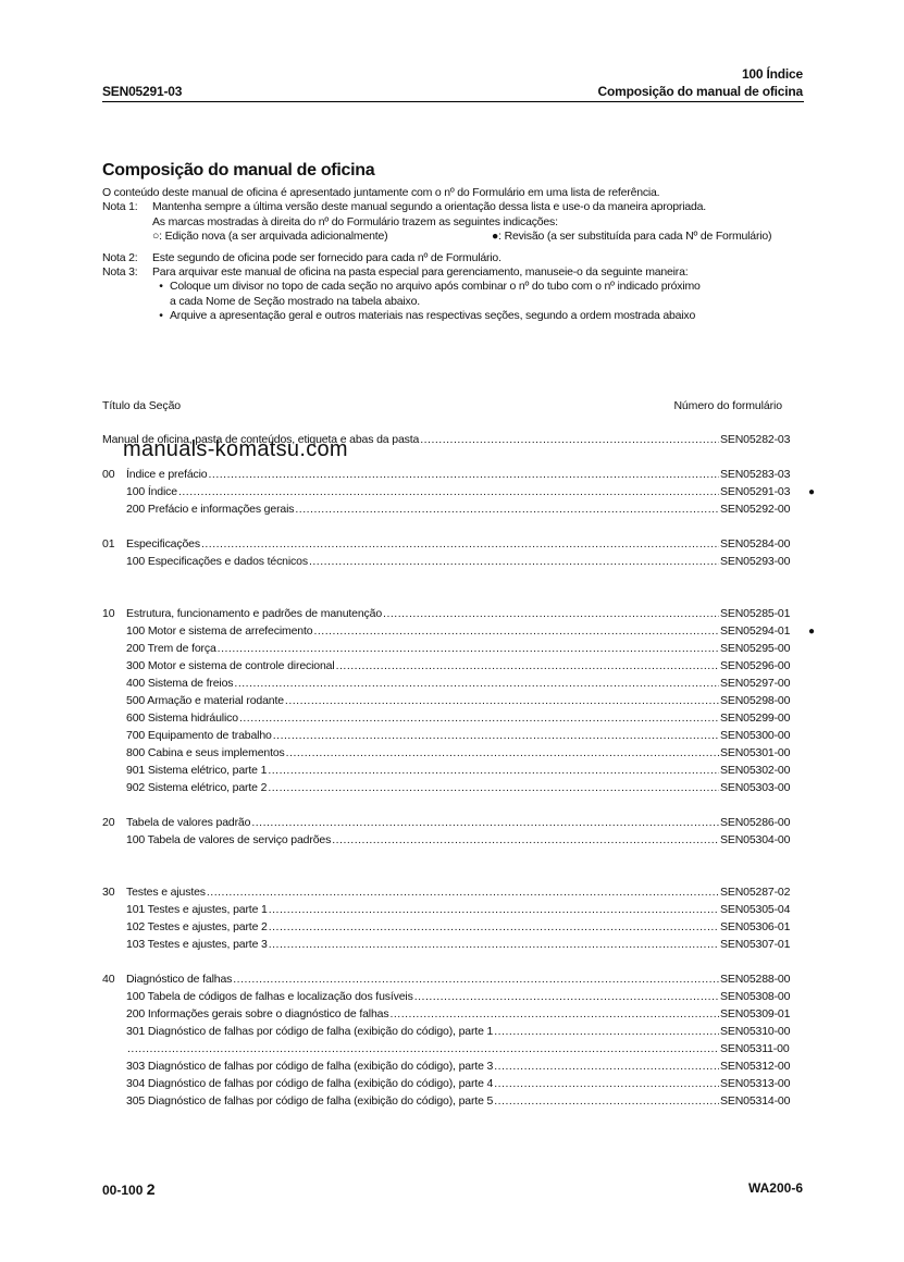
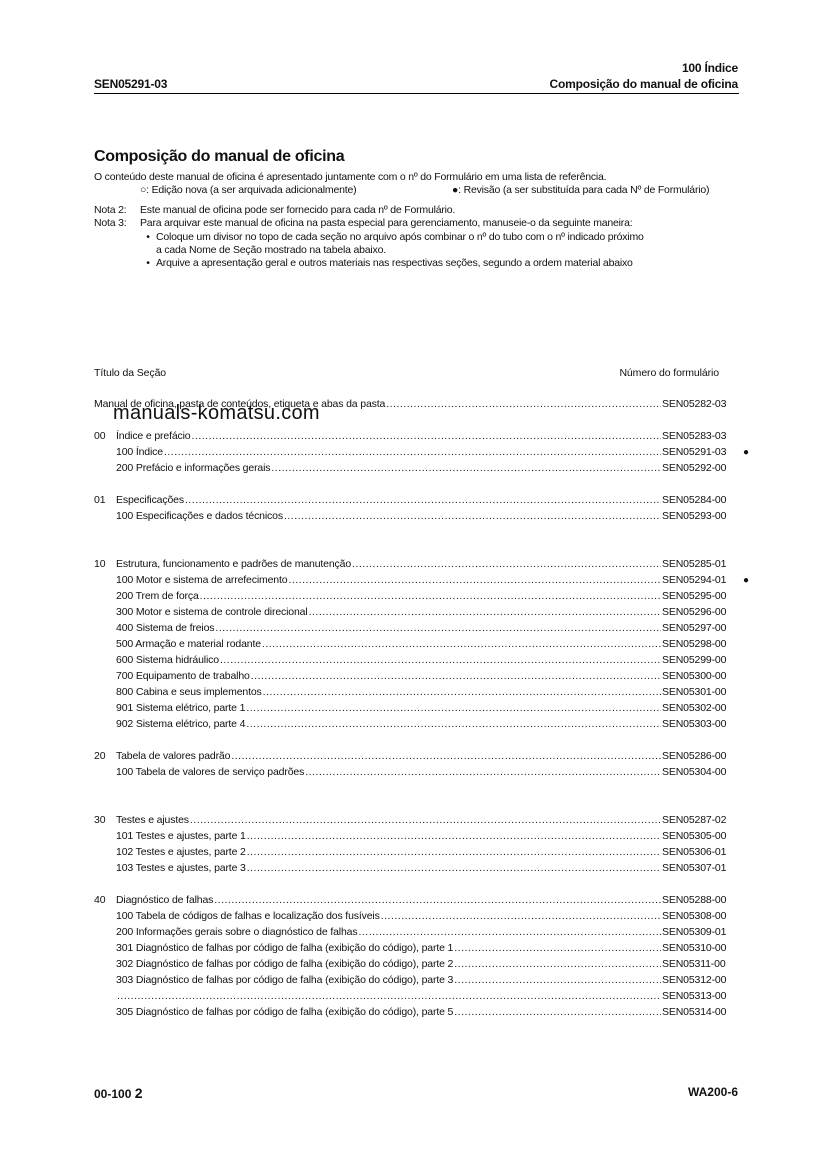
  100 Índice
  Composição do manual de oficina
  SEN05291-03
  Composição do manual de oficina
  O conteúdo deste manual de oficina é apresentado juntamente com o nº do Formulário em uma lista de referência.
- Nota 1:
- Mantenha sempre a última versão deste manual segundo a orientação dessa lista e use-o da maneira apropriada.
- As marcas mostradas à direita do nº do Formulário trazem as seguintes indicações:
  ○: Edição nova (a ser arquivada adicionalmente)
  ●: Revisão (a ser substituída para cada Nº de Formulário)
  Nota 2:
- Este segundo de oficina pode ser fornecido para cada nº de Formulário.
+ Este manual de oficina pode ser fornecido para cada nº de Formulário.
  Nota 3:
  Para arquivar este manual de oficina na pasta especial para gerenciamento, manuseie-o da seguinte maneira:
  •
  Coloque um divisor no topo de cada seção no arquivo após combinar o nº do tubo com o nº indicado próximo
  a cada Nome de Seção mostrado na tabela abaixo.
  •
- Arquive a apresentação geral e outros materiais nas respectivas seções, segundo a ordem mostrada abaixo
+ Arquive a apresentação geral e outros materiais nas respectivas seções, segundo a ordem material abaixo
  Título da Seção
  Número do formulário
  Manual de oficina, pasta de conteúdos, etiqueta e abas da pasta
  SEN05282-03
  00
  Índice e prefácio
  SEN05283-03
  100 Índice
  SEN05291-03
  ●
  200 Prefácio e informações gerais
  SEN05292-00
  01
  Especificações
  SEN05284-00
  100 Especificações e dados técnicos
  SEN05293-00
  10
  Estrutura, funcionamento e padrões de manutenção
  SEN05285-01
  100 Motor e sistema de arrefecimento
  SEN05294-01
  ●
  200 Trem de força
  SEN05295-00
  300 Motor e sistema de controle direcional
  SEN05296-00
  400 Sistema de freios
  SEN05297-00
  500 Armação e material rodante
  SEN05298-00
  600 Sistema hidráulico
  SEN05299-00
  700 Equipamento de trabalho
  SEN05300-00
  800 Cabina e seus implementos
  SEN05301-00
  901 Sistema elétrico, parte 1
  SEN05302-00
- 902 Sistema elétrico, parte 2
+ 902 Sistema elétrico, parte 4
  SEN05303-00
  20
  Tabela de valores padrão
  SEN05286-00
  100 Tabela de valores de serviço padrões
  SEN05304-00
  30
  Testes e ajustes
  SEN05287-02
  101 Testes e ajustes, parte 1
- SEN05305-04
+ SEN05305-00
  102 Testes e ajustes, parte 2
  SEN05306-01
  103 Testes e ajustes, parte 3
  SEN05307-01
  40
  Diagnóstico de falhas
  SEN05288-00
  100 Tabela de códigos de falhas e localização dos fusíveis
  SEN05308-00
  200 Informações gerais sobre o diagnóstico de falhas
  SEN05309-01
  301 Diagnóstico de falhas por código de falha (exibição do código), parte 1
  SEN05310-00
+ 302 Diagnóstico de falhas por código de falha (exibição do código), parte 2
  SEN05311-00
  303 Diagnóstico de falhas por código de falha (exibição do código), parte 3
  SEN05312-00
- 304 Diagnóstico de falhas por código de falha (exibição do código), parte 4
  SEN05313-00
  305 Diagnóstico de falhas por código de falha (exibição do código), parte 5
  SEN05314-00
  manuals-komatsu.com
  00-100 2
  WA200-6
